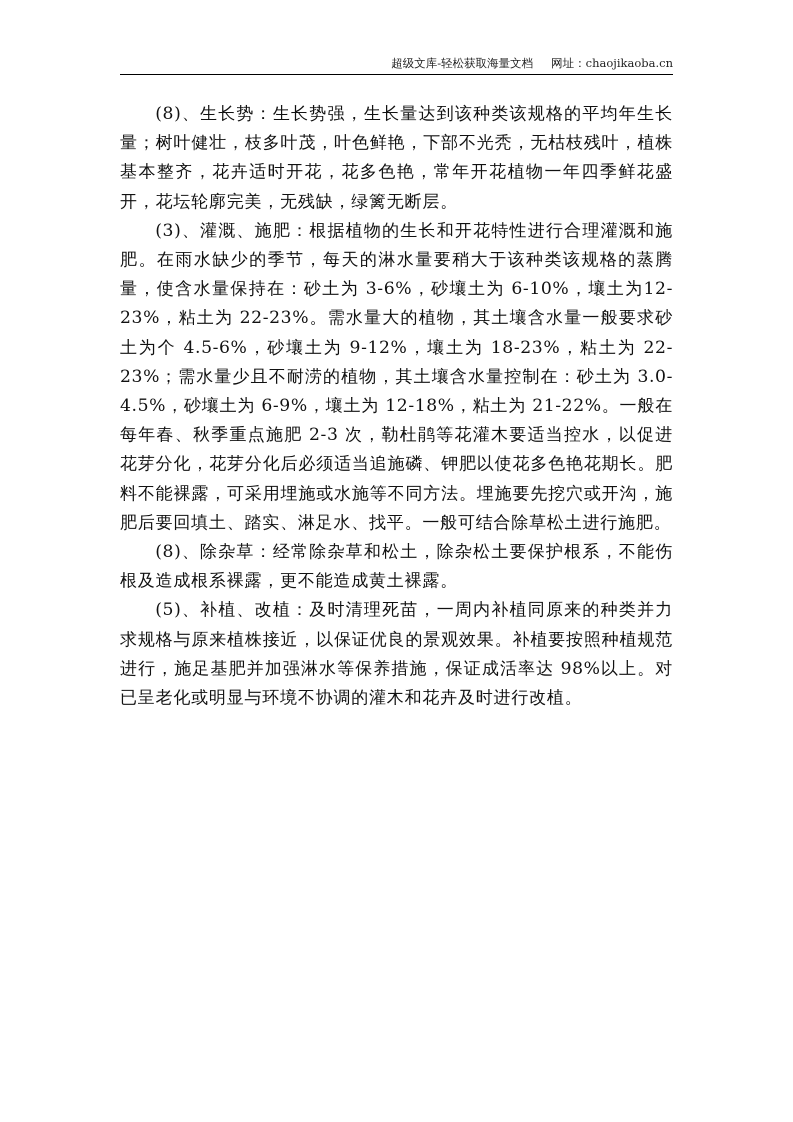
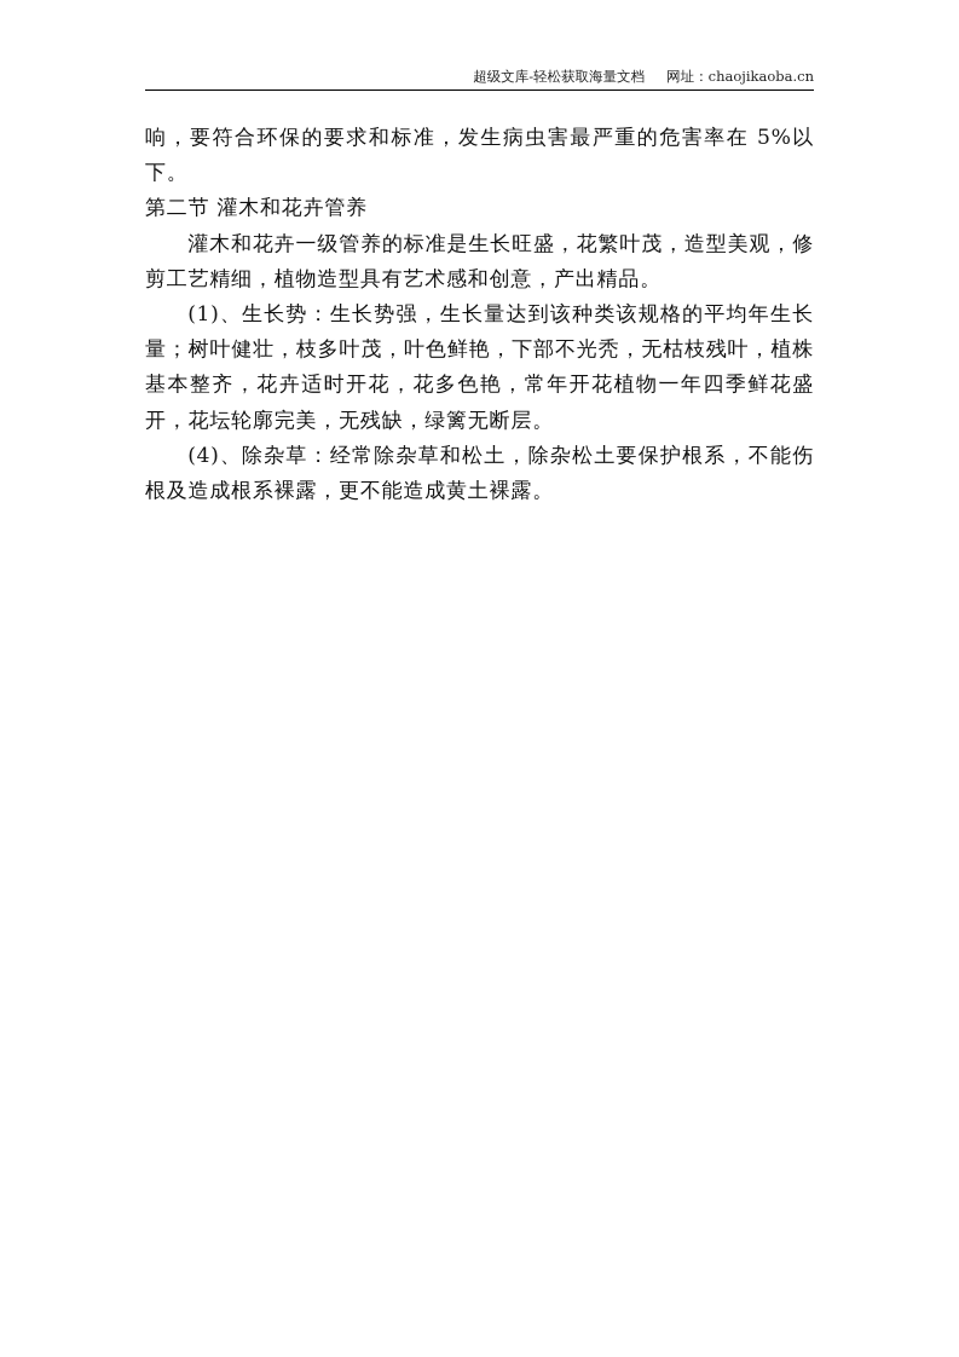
  超级文库-轻松获取海量文档 网址：chaojikaoba.cn
+ 响，要符合环保的要求和标准，发生病虫害最严重的危害率在 5%以下。
+ 第二节 灌木和花卉管养
+ 灌木和花卉一级管养的标准是生长旺盛，花繁叶茂，造型美观，修剪工艺精细，植物造型具有艺术感和创意，产出精品。
- (8)、生长势：生长势强，生长量达到该种类该规格的平均年生长量；树叶健壮，枝多叶茂，叶色鲜艳，下部不光秃，无枯枝残叶，植株基本整齐，花卉适时开花，花多色艳，常年开花植物一年四季鲜花盛开，花坛轮廓完美，无残缺，绿篱无断层。
+ (1)、生长势：生长势强，生长量达到该种类该规格的平均年生长量；树叶健壮，枝多叶茂，叶色鲜艳，下部不光秃，无枯枝残叶，植株基本整齐，花卉适时开花，花多色艳，常年开花植物一年四季鲜花盛开，花坛轮廓完美，无残缺，绿篱无断层。
- (3)、灌溉、施肥：根据植物的生长和开花特性进行合理灌溉和施肥。在雨水缺少的季节，每天的淋水量要稍大于该种类该规格的蒸腾量，使含水量保持在：砂土为 3-6%，砂壤土为 6-10%，壤土为12-23%，粘土为 22-23%。需水量大的植物，其土壤含水量一般要求砂土为个 4.5-6%，砂壤土为 9-12%，壤土为 18-23%，粘土为 22-23%；需水量少且不耐涝的植物，其土壤含水量控制在：砂土为 3.0-4.5%，砂壤土为 6-9%，壤土为 12-18%，粘土为 21-22%。一般在每年春、秋季重点施肥 2-3 次，勒杜鹃等花灌木要适当控水，以促进花芽分化，花芽分化后必须适当追施磷、钾肥以使花多色艳花期长。肥料不能裸露，可采用埋施或水施等不同方法。埋施要先挖穴或开沟，施肥后要回填土、踏实、淋足水、找平。一般可结合除草松土进行施肥。
- (8)、除杂草：经常除杂草和松土，除杂松土要保护根系，不能伤根及造成根系裸露，更不能造成黄土裸露。
+ (4)、除杂草：经常除杂草和松土，除杂松土要保护根系，不能伤根及造成根系裸露，更不能造成黄土裸露。
- (5)、补植、改植：及时清理死苗，一周内补植同原来的种类并力求规格与原来植株接近，以保证优良的景观效果。补植要按照种植规范进行，施足基肥并加强淋水等保养措施，保证成活率达 98%以上。对已呈老化或明显与环境不协调的灌木和花卉及时进行改植。
